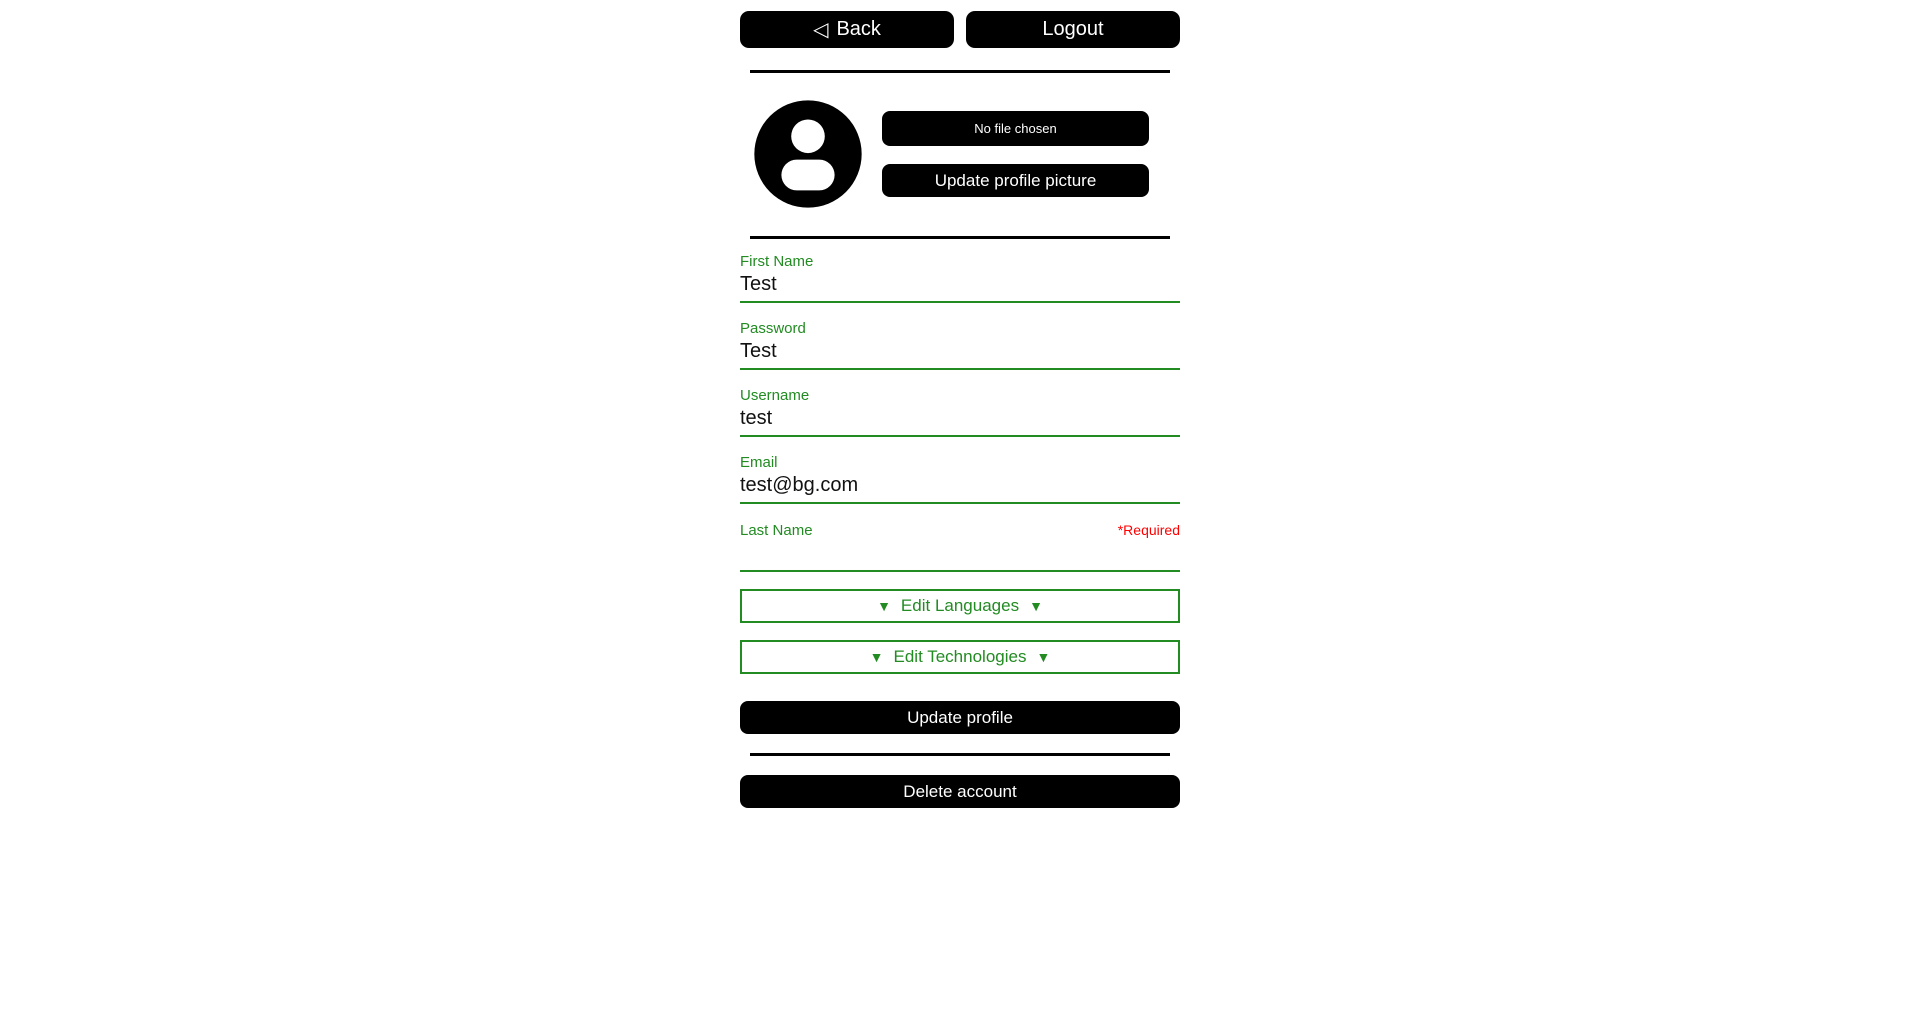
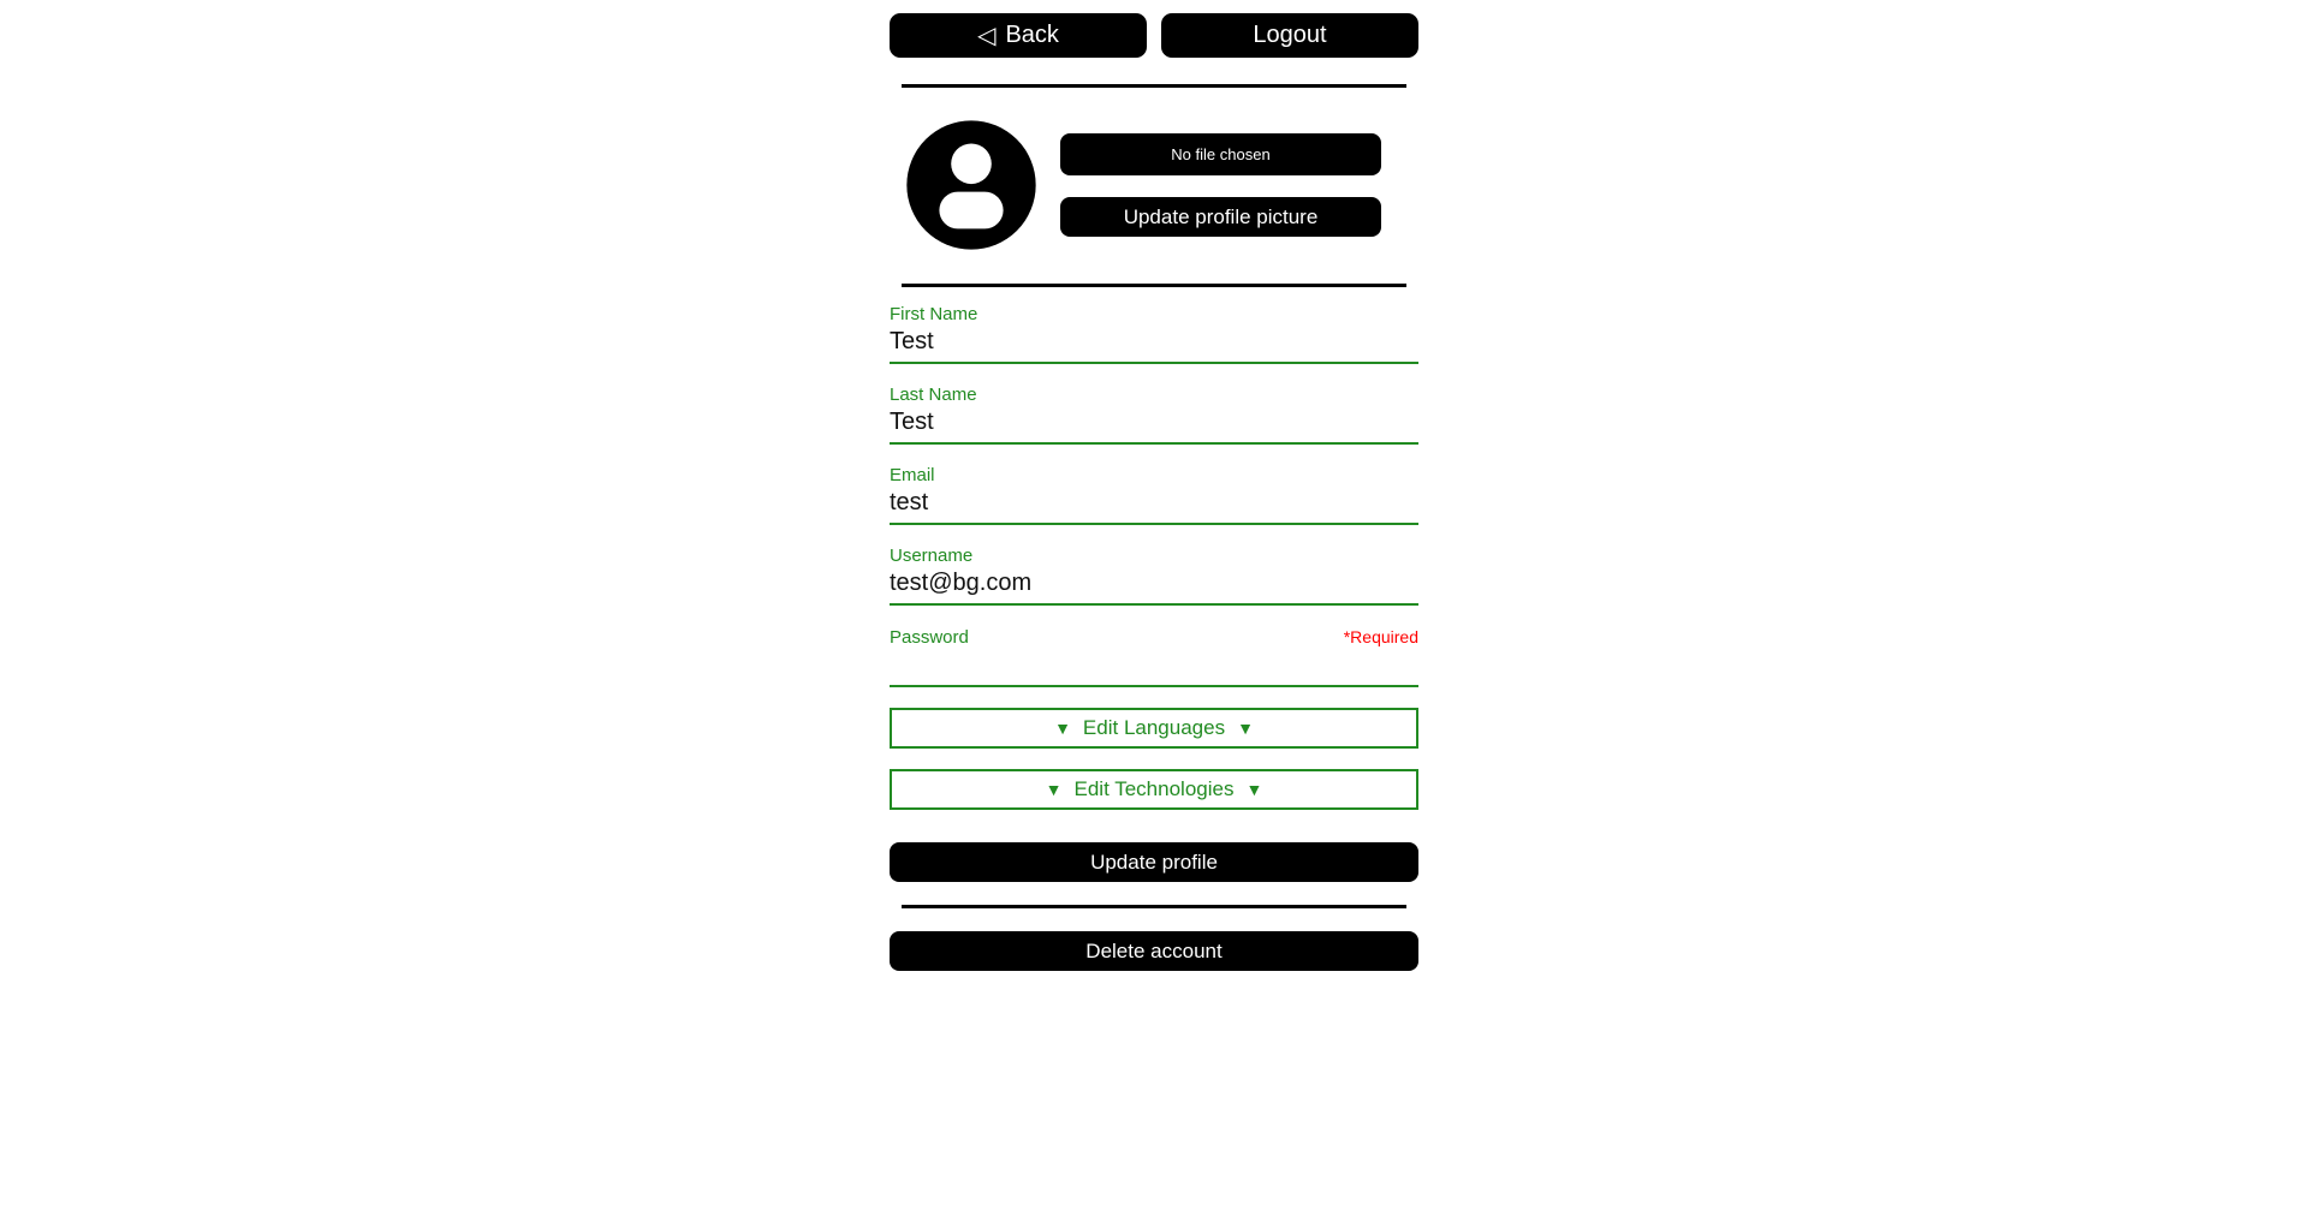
  ◁
  Back
  Logout
  No file chosen
  Update profile picture
  First Name
  Test
- Password
+ Last Name
  Test
- Username
+ Email
  test
- Email
+ Username
  test@bg.com
- Last Name
+ Password
  *Required
  ▼
  Edit Languages
  ▼
  ▼
  Edit Technologies
  ▼
  Update profile
  Delete account
